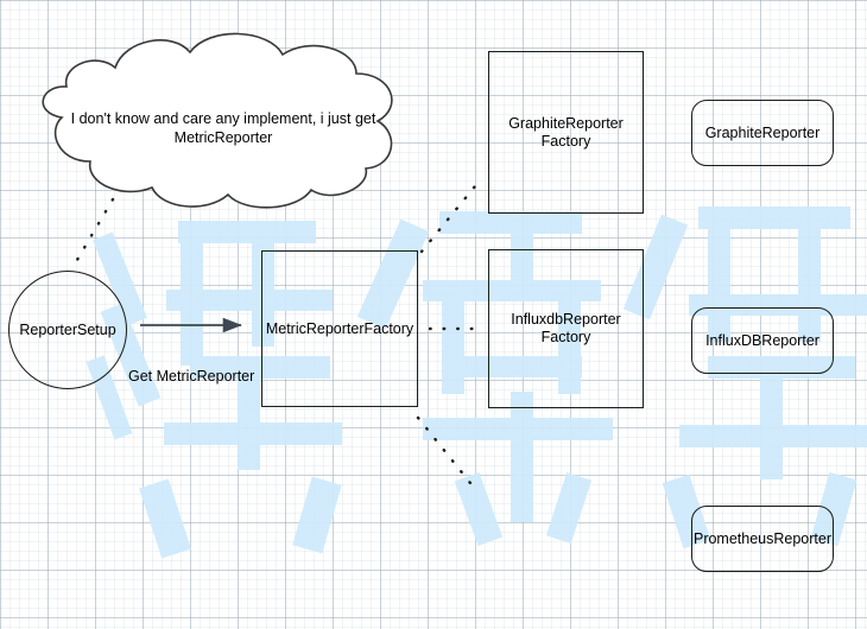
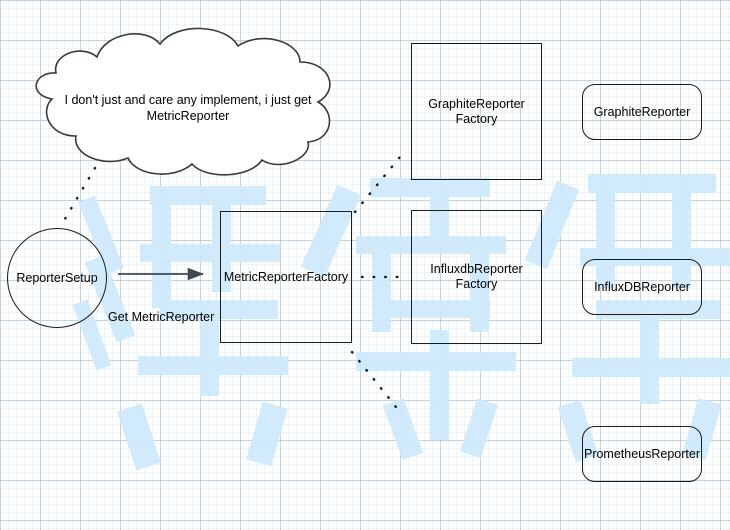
- I don't know and care any implement, i just get MetricReporter
+ I don't just and care any implement, i just get MetricReporter
  ReporterSetup
  Get MetricReporter
  MetricReporterFactory
  GraphiteReporter
  Factory
  InfluxdbReporter
  Factory
  GraphiteReporter
  InfluxDBReporter
  PrometheusReporter
